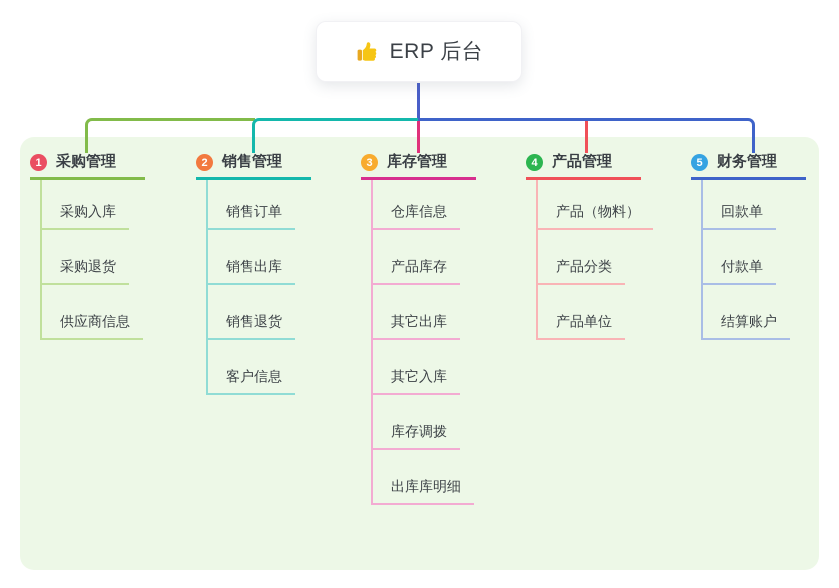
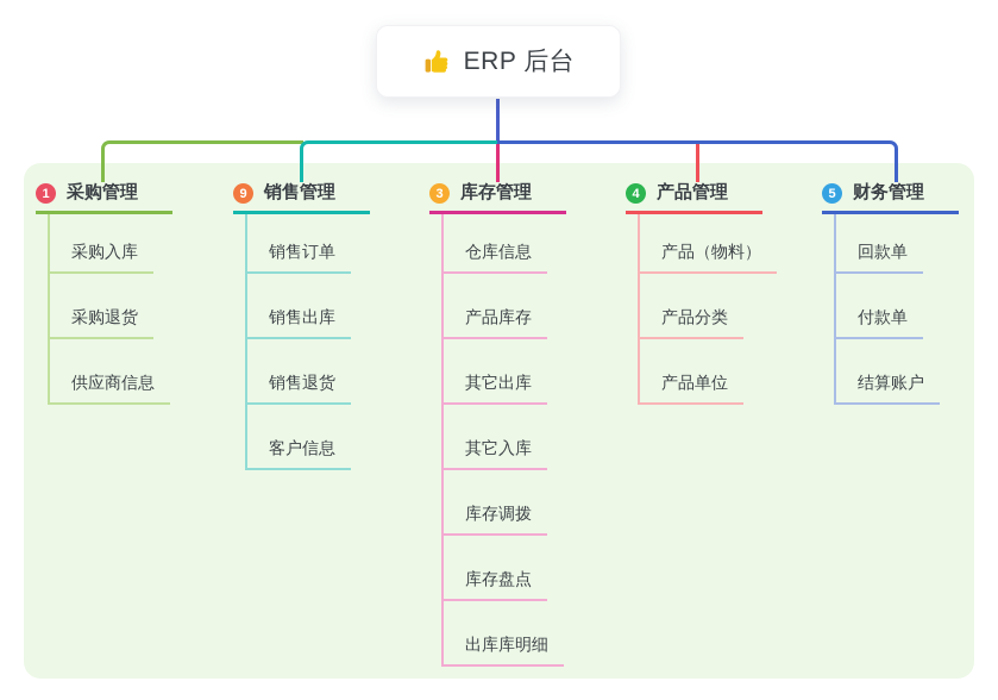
  ERP 后台
  1
  采购管理
  采购入库
  采购退货
  供应商信息
- 2
+ 9
  销售管理
  销售订单
  销售出库
  销售退货
  客户信息
  3
  库存管理
  仓库信息
  产品库存
  其它出库
  其它入库
  库存调拨
+ 库存盘点
  出库库明细
  4
  产品管理
  产品（物料）
  产品分类
  产品单位
  5
  财务管理
  回款单
  付款单
  结算账户
